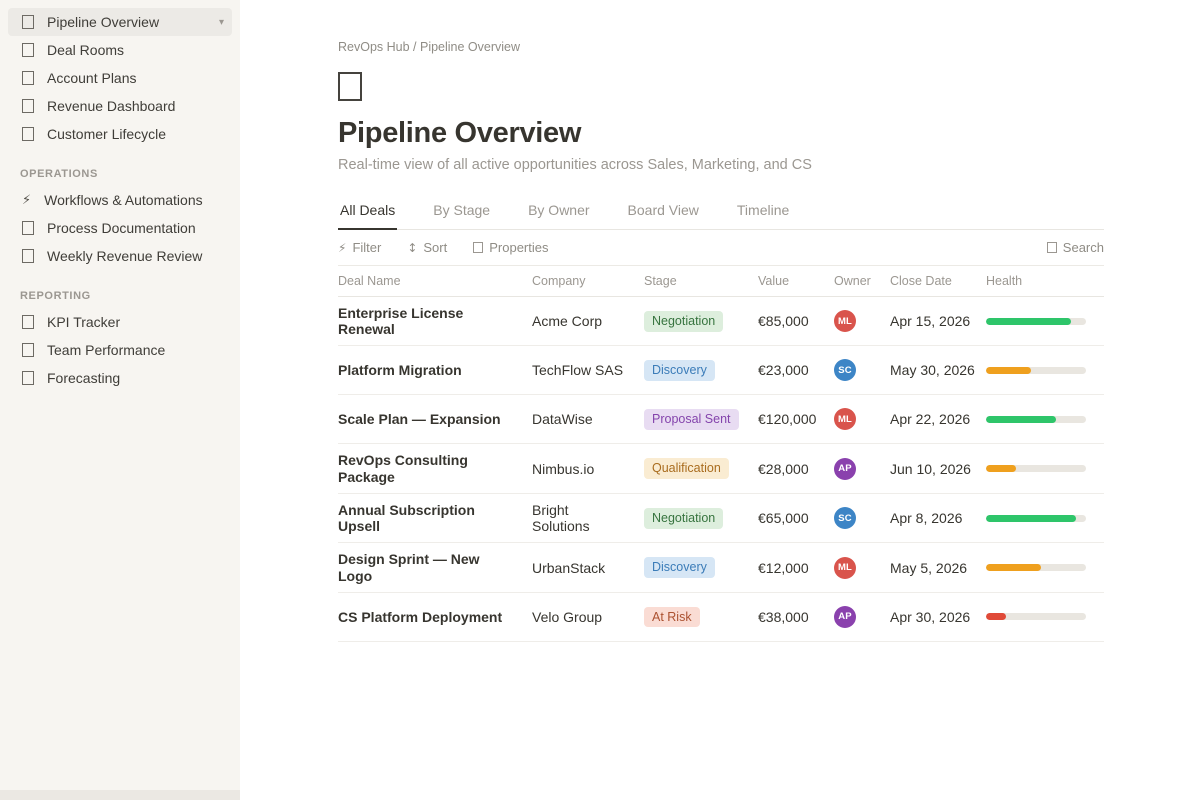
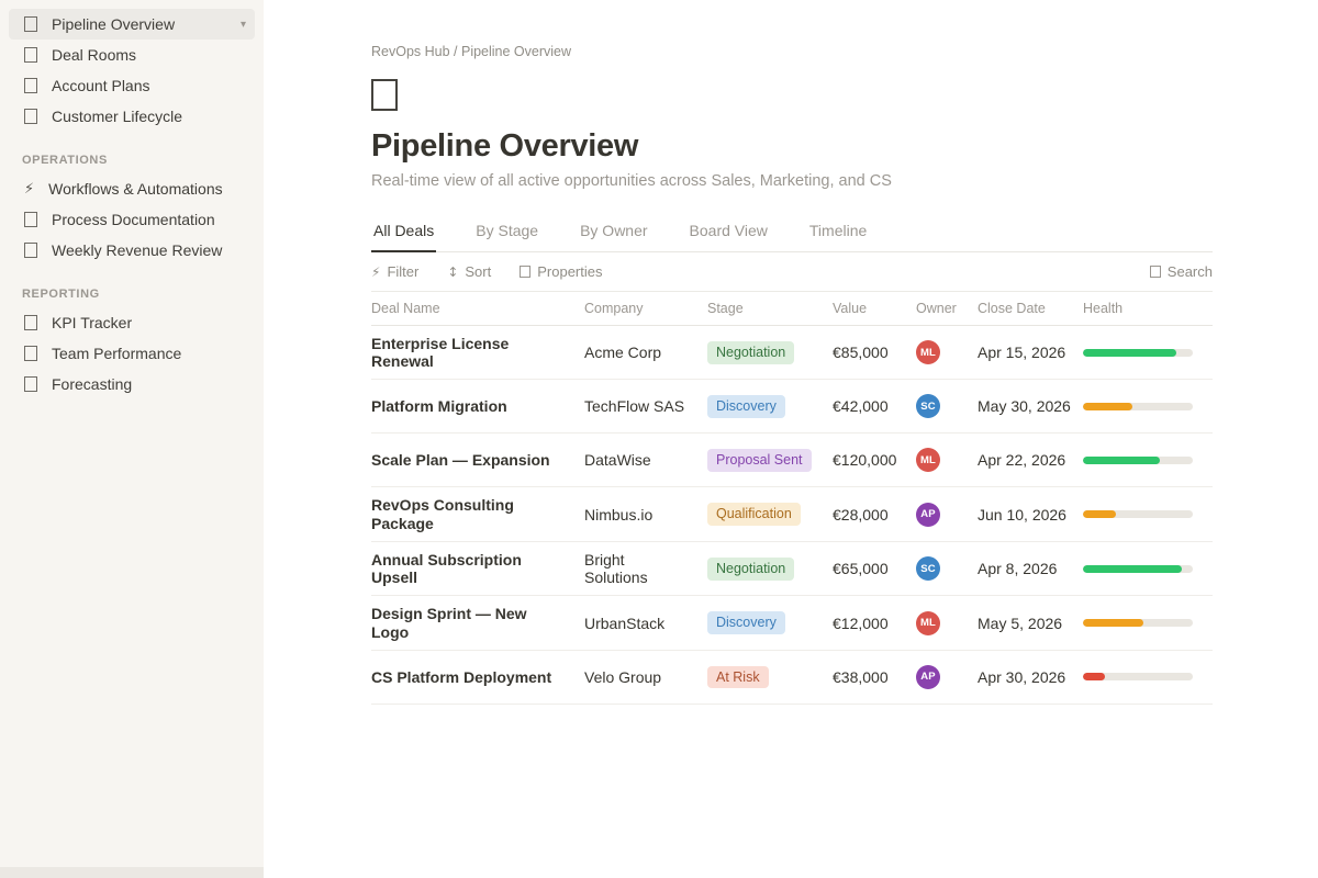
  Pipeline Overview
  ▾
  Deal Rooms
  Account Plans
- Revenue Dashboard
  Customer Lifecycle
  OPERATIONS
  ⚡
  Workflows & Automations
  Process Documentation
  Weekly Revenue Review
  REPORTING
  KPI Tracker
  Team Performance
  Forecasting
  RevOps Hub / Pipeline Overview
  Pipeline Overview
  Real-time view of all active opportunities across Sales, Marketing, and CS
  All Deals
  By Stage
  By Owner
  Board View
  Timeline
  ⚡
  Filter
  ↕
  Sort
  Properties
  Search
  Deal Name
  Company
  Stage
  Value
  Owner
  Close Date
  Health
  Enterprise License Renewal
  Acme Corp
  Negotiation
  €85,000
  ML
  Apr 15, 2026
  Platform Migration
  TechFlow SAS
  Discovery
- €23,000
+ €42,000
  SC
  May 30, 2026
  Scale Plan — Expansion
  DataWise
  Proposal Sent
  €120,000
  ML
  Apr 22, 2026
  RevOps Consulting Package
  Nimbus.io
  Qualification
  €28,000
  AP
  Jun 10, 2026
  Annual Subscription Upsell
  Bright Solutions
  Negotiation
  €65,000
  SC
  Apr 8, 2026
  Design Sprint — New Logo
  UrbanStack
  Discovery
  €12,000
  ML
  May 5, 2026
  CS Platform Deployment
  Velo Group
  At Risk
  €38,000
  AP
  Apr 30, 2026
